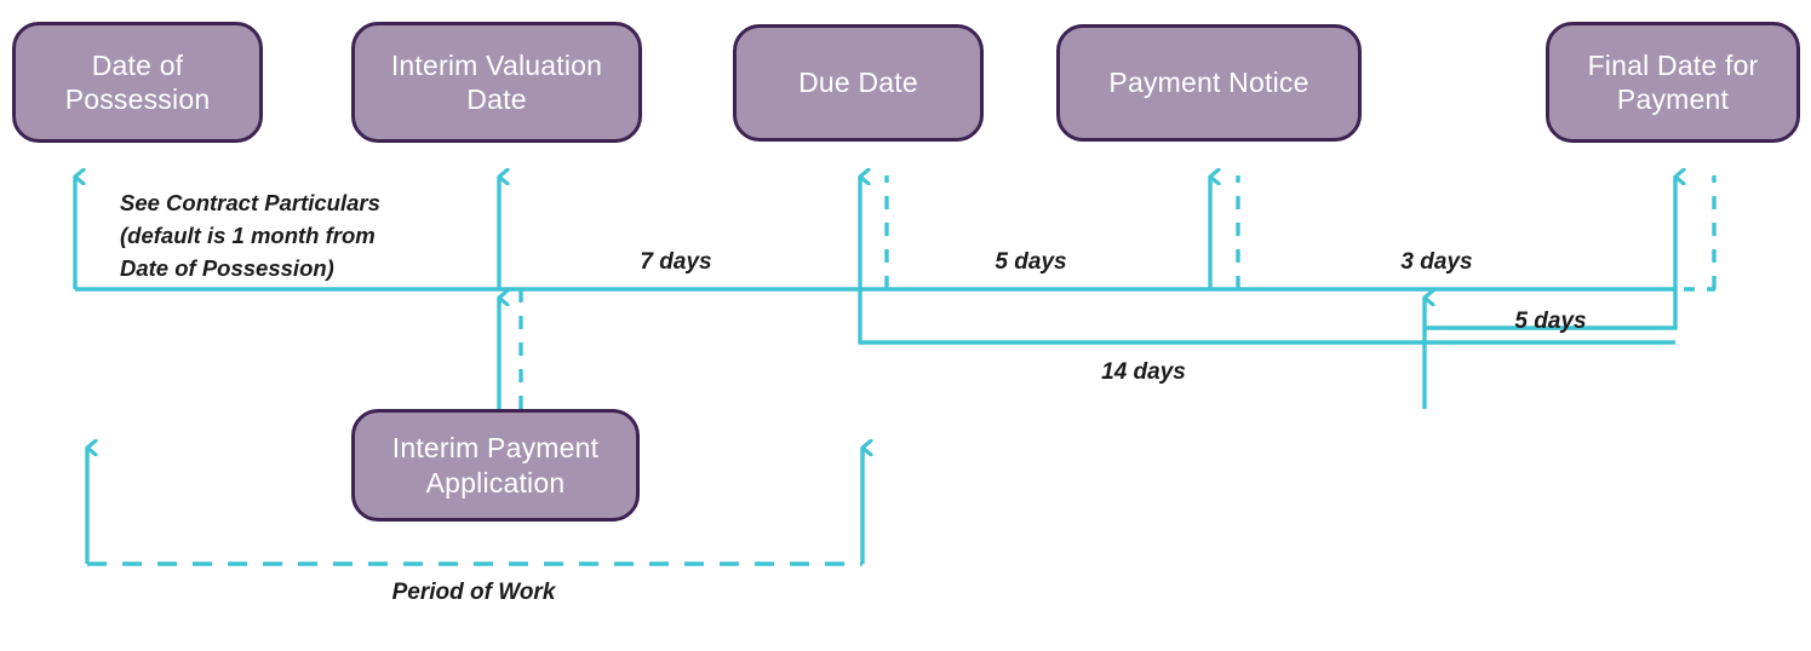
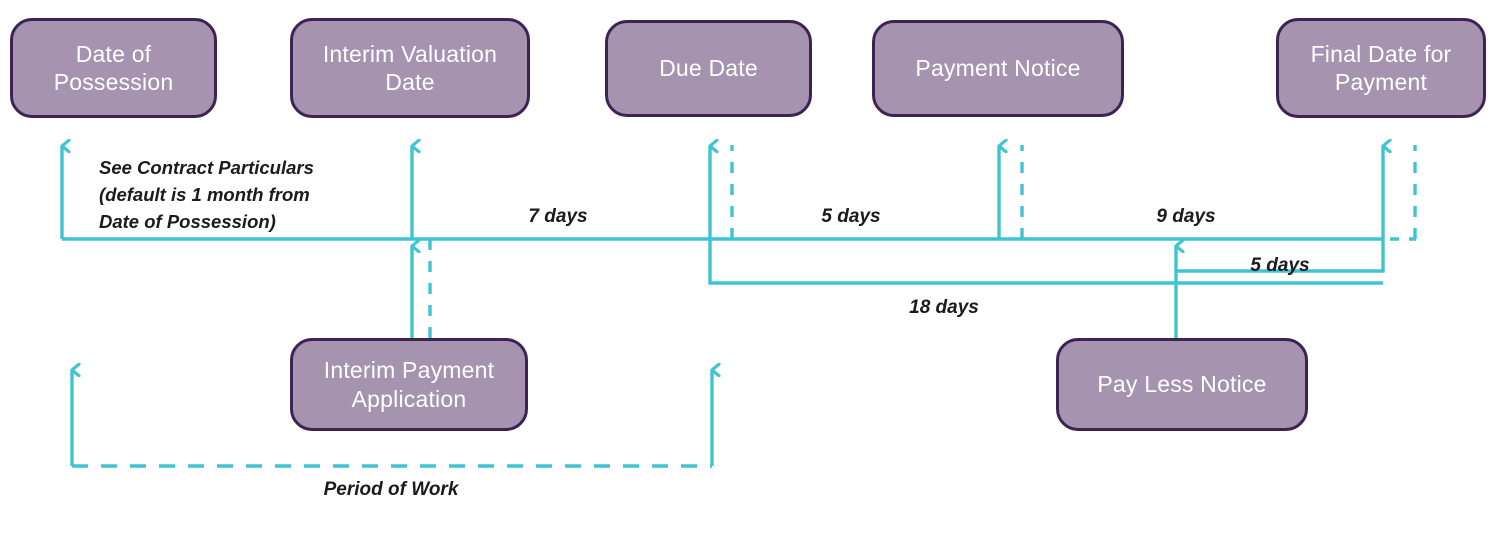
  Date of
  Possession
  Interim Valuation
  Date
  Due Date
  Payment Notice
  Final Date for
  Payment
  Interim Payment
  Application
+ Pay Less Notice
  See Contract Particulars
  (default is 1 month from
  Date of Possession)
  7 days
  5 days
- 3 days
+ 9 days
  5 days
- 14 days
+ 18 days
  Period of Work
